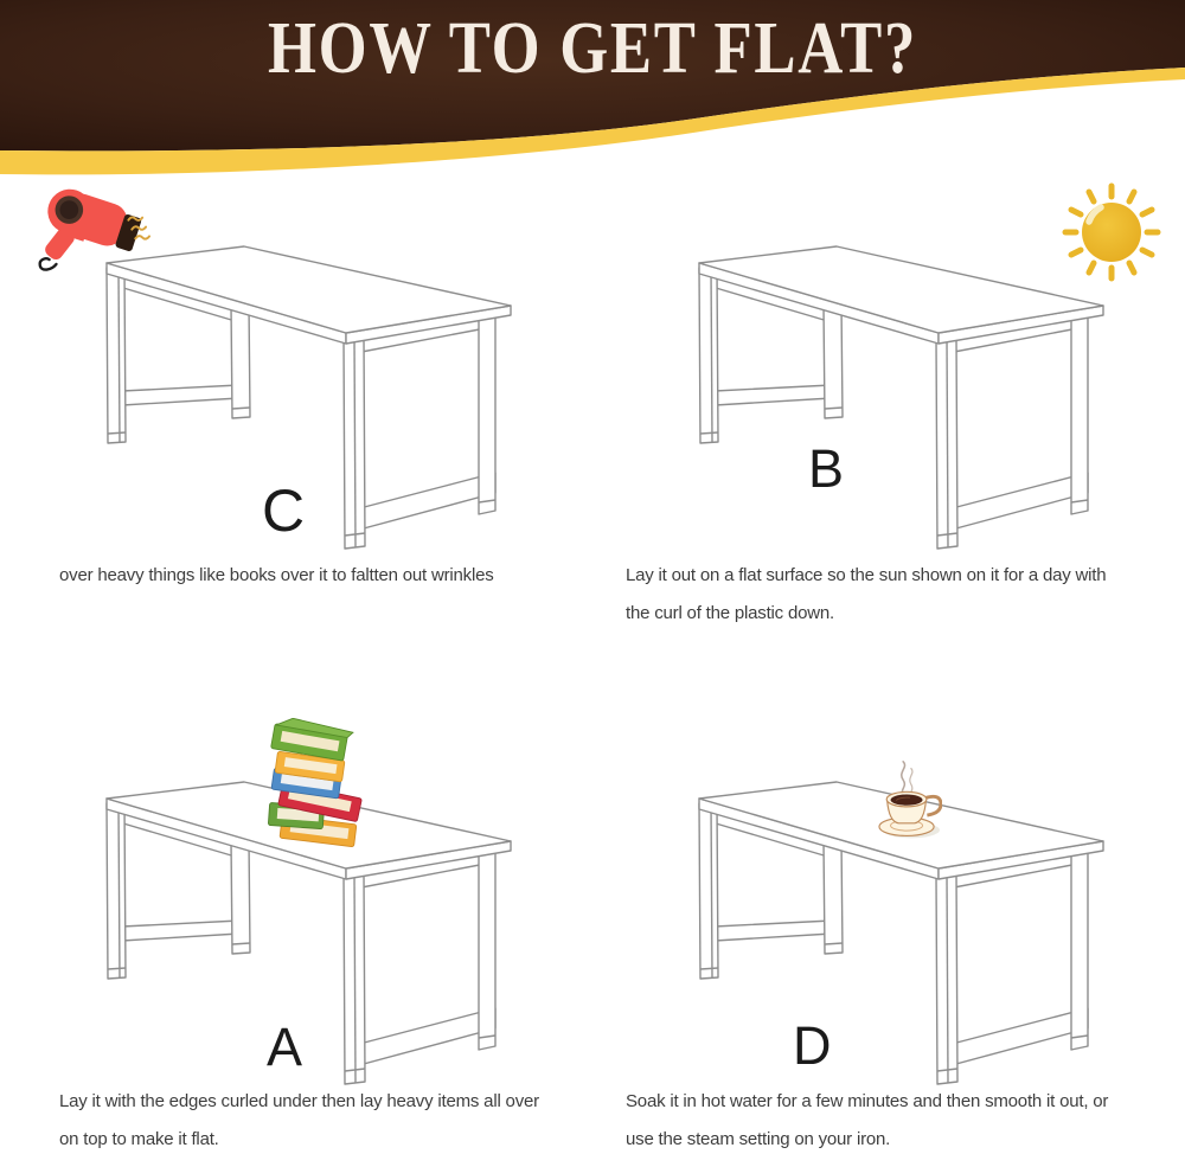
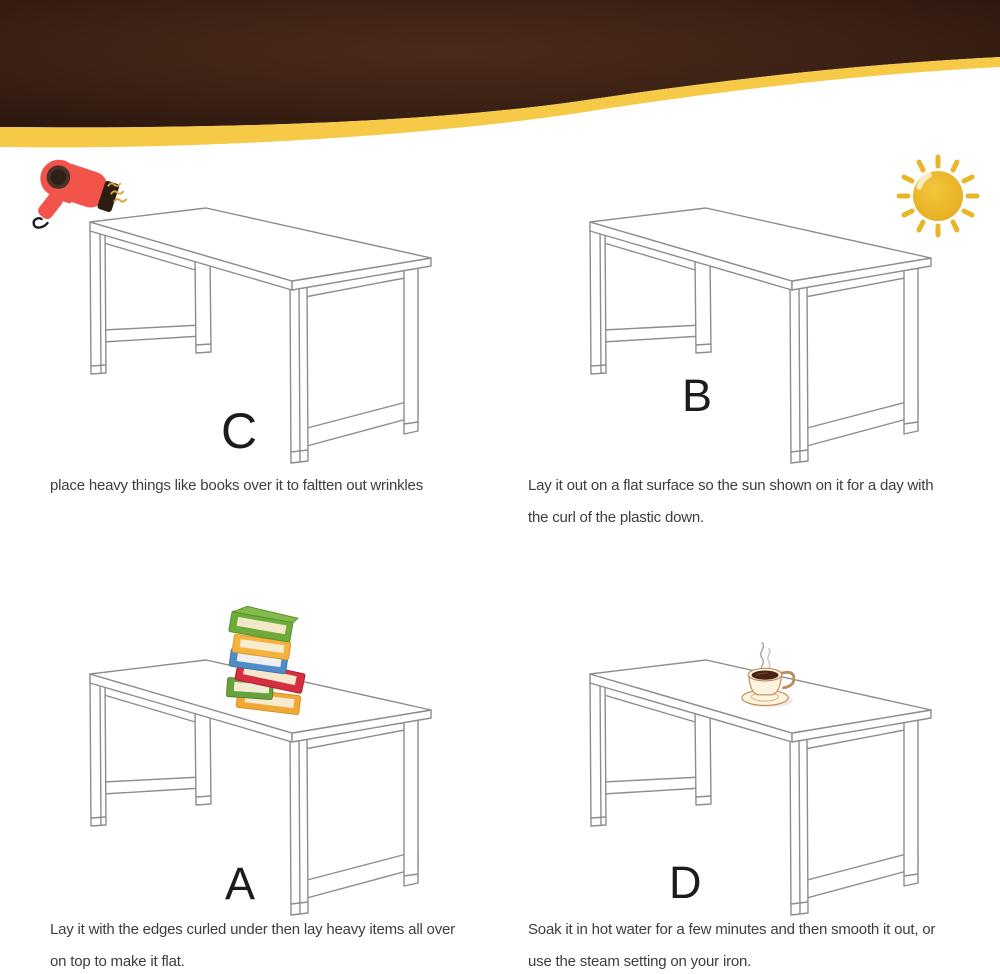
- HOW TO GET FLAT?
  C
  B
  A
  D
- over heavy things like books over it to faltten out wrinkles
+ place heavy things like books over it to faltten out wrinkles
  Lay it out on a flat surface so the sun shown on it for a day with
  the curl of the plastic down.
  Lay it with the edges curled under then lay heavy items all over
  on top to make it flat.
  Soak it in hot water for a few minutes and then smooth it out, or
  use the steam setting on your iron.
